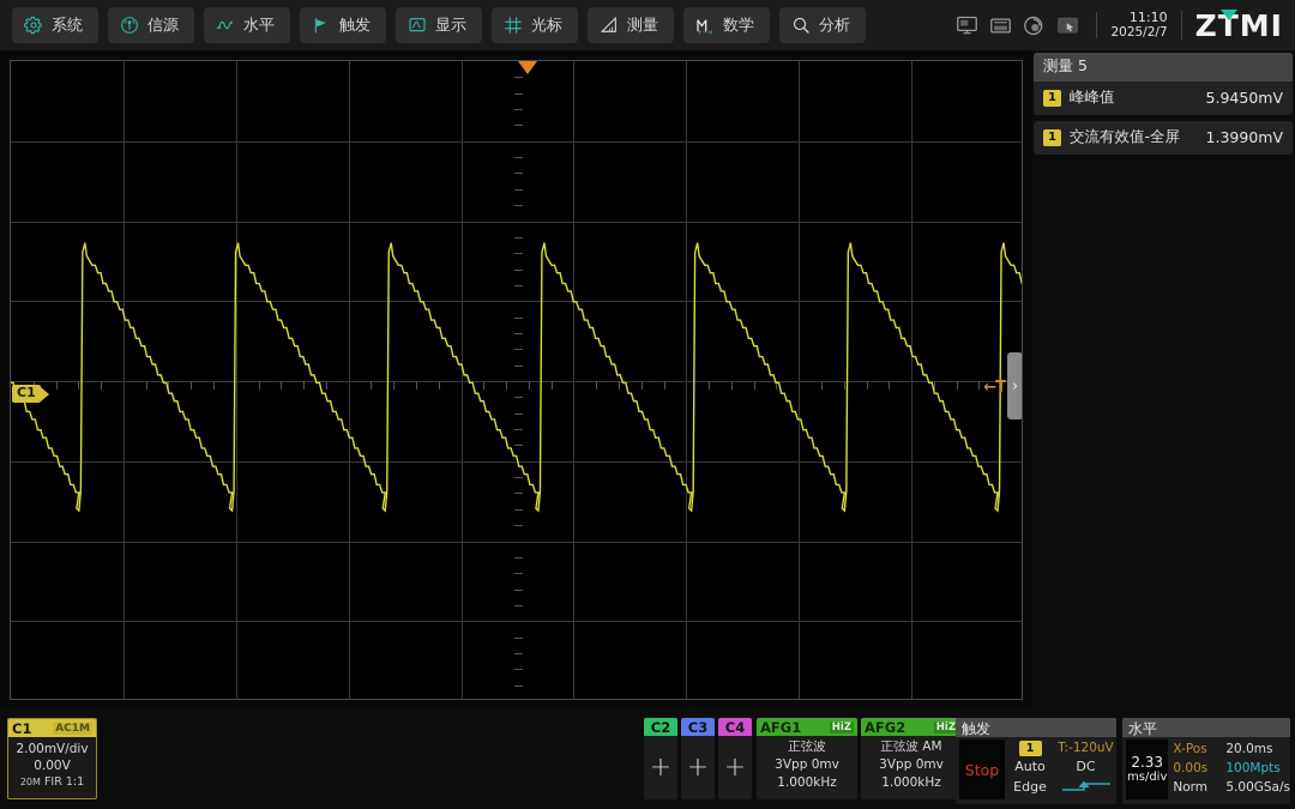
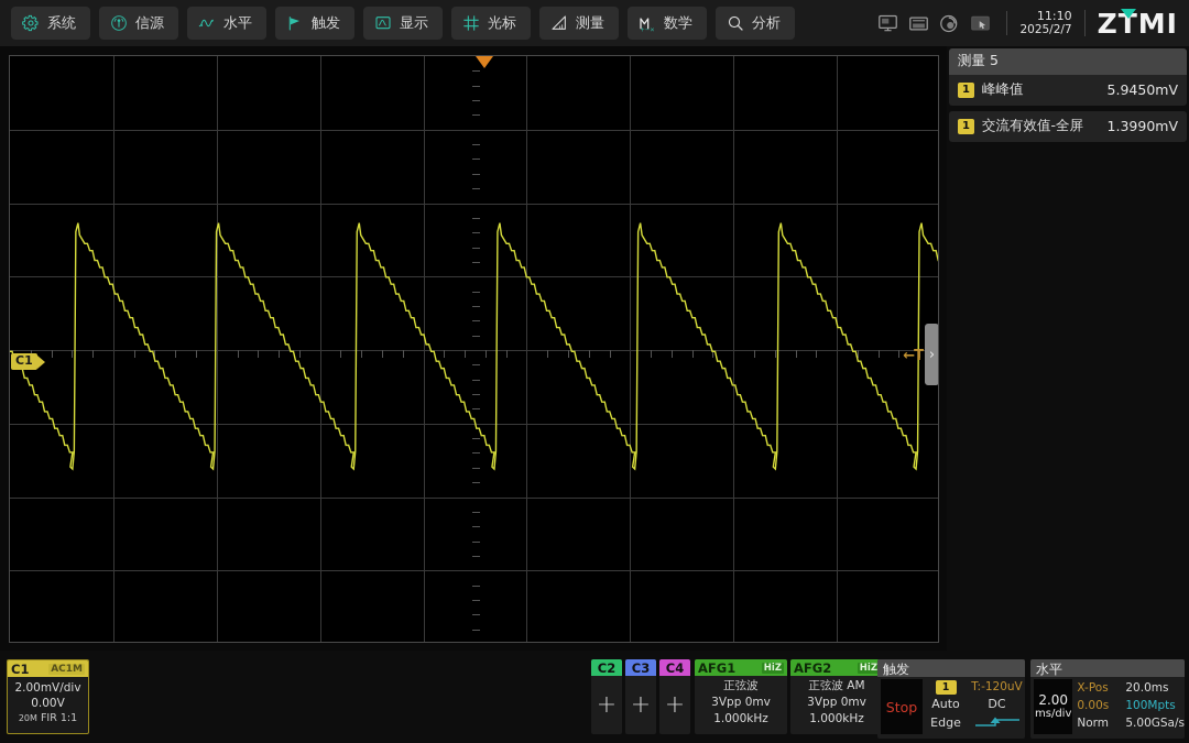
  系统
  信源
  水平
  触发
  显示
  光标
  测量
  数学
  分析
  11:10
  2025/2/7
  ZTMI
  C1
  ←T
  ›
  测量 5
  1
  峰峰值
  5.9450mV
  1
  交流有效值-全屏
  1.3990mV
  C1
  AC1M
  2.00mV/div
  0.00V
  20M FIR 1:1
  C2
  +
  C3
  +
  C4
  +
  AFG1
  HiZ
  正弦波
  3Vpp 0mv
  1.000kHz
  AFG2
  HiZ
  正弦波 AM
  3Vpp 0mv
  1.000kHz
  触发
  Stop
  1
  Auto
  Edge
  T:-120uV
  DC
  水平
- 2.33
+ 2.00
  ms/div
  X-Pos
  0.00s
  Norm
  20.0ms
  100Mpts
  5.00GSa/s
